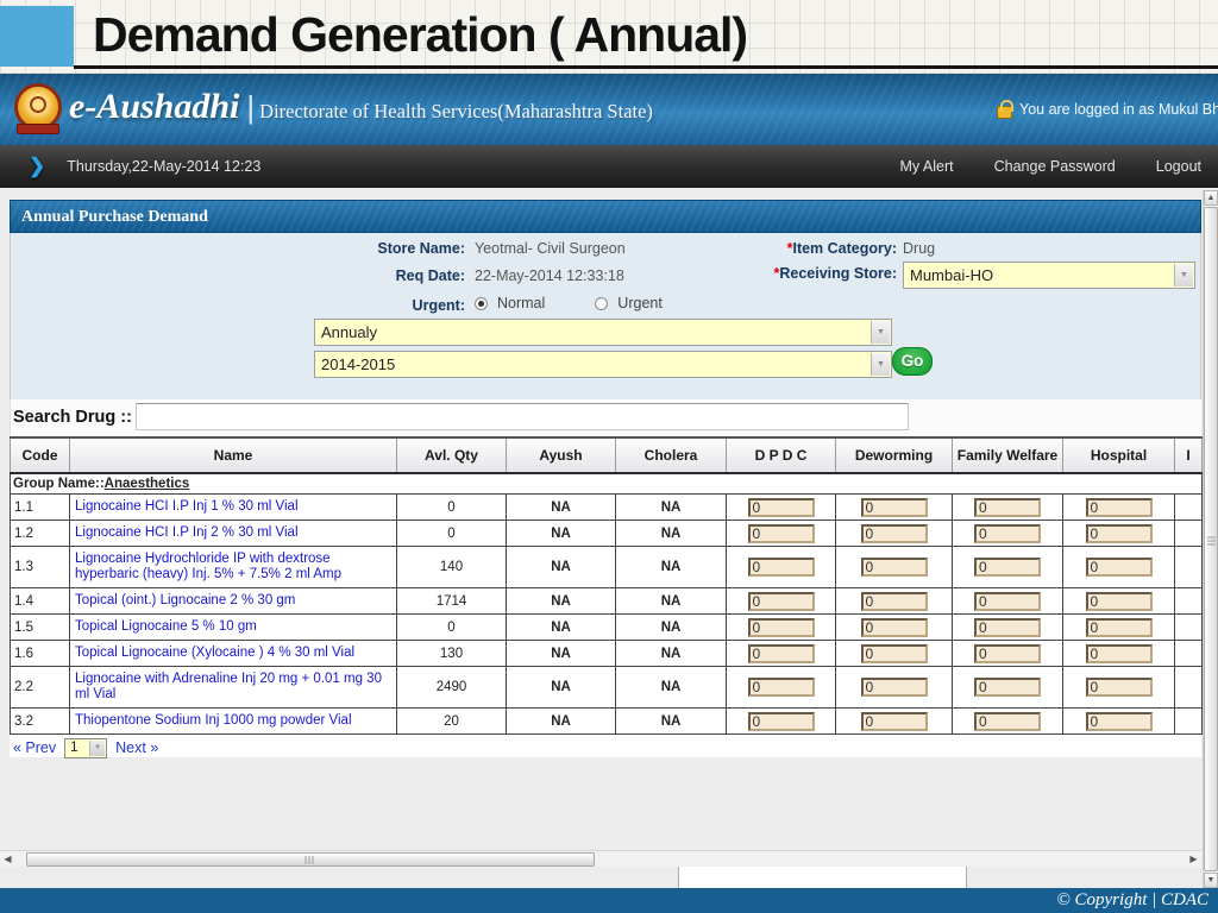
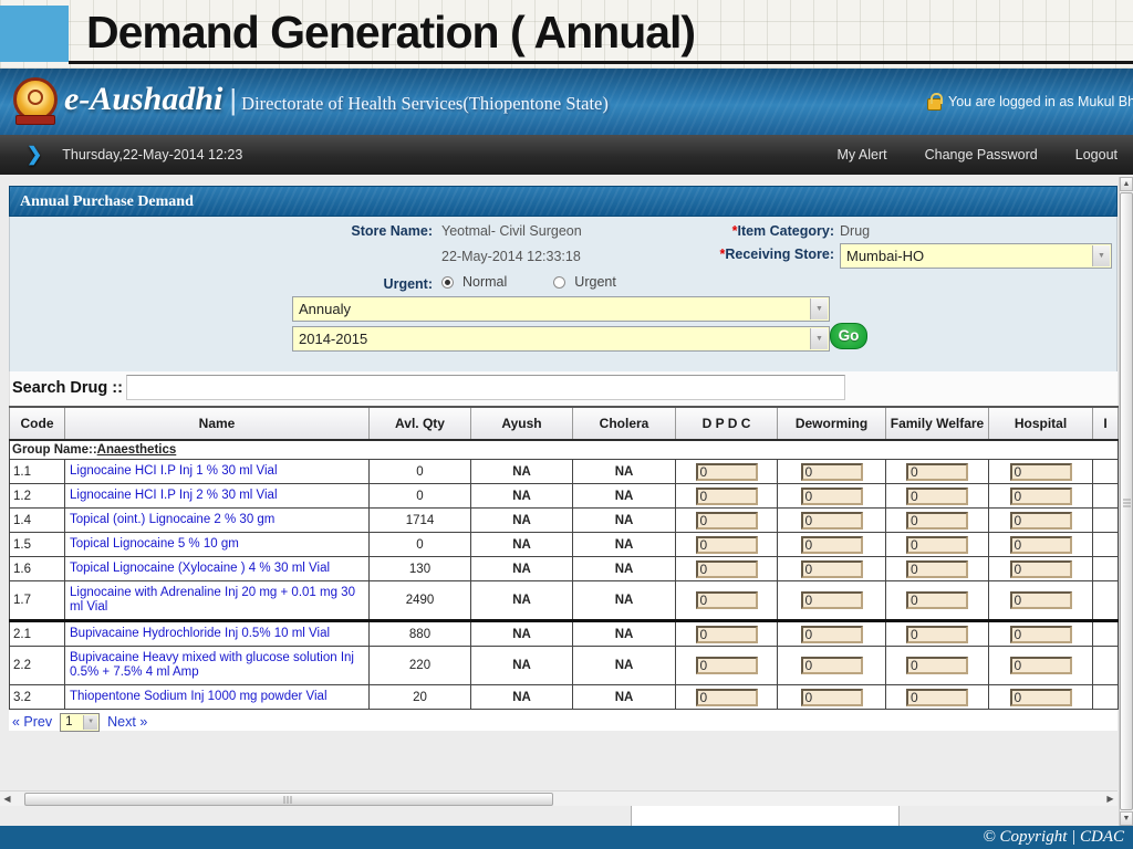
  Demand Generation ( Annual)
  e-Aushadhi
  |
- Directorate of Health Services(Maharashtra State)
+ Directorate of Health Services(Thiopentone State)
  You are logged in as Mukul Bh
  ❯
  Thursday,22-May-2014 12:23
  My Alert
  Change Password
  Logout
  Annual Purchase Demand
  Store Name:
  Yeotmal- Civil Surgeon
- Req Date:
  22-May-2014 12:33:18
  *Item Category:
  Drug
  *Receiving Store:
  Mumbai-HO
  Urgent:
  Normal
  Urgent
  Annualy
  2014-2015
  Go
  Search Drug ::
  Code	Name	Avl. Qty	Ayush	Cholera	D P D C	Deworming	Family Welfare	Hospital	I
  Group Name::Anaesthetics
  1.1	Lignocaine HCI I.P Inj 1 % 30 ml Vial	0	NA	NA	0	0	0	0
  1.2	Lignocaine HCI I.P Inj 2 % 30 ml Vial	0	NA	NA	0	0	0	0
- 1.3	Lignocaine Hydrochloride IP with dextrose hyperbaric (heavy) Inj. 5% + 7.5% 2 ml Amp	140	NA	NA	0	0	0	0
  1.4	Topical (oint.) Lignocaine 2 % 30 gm	1714	NA	NA	0	0	0	0
  1.5	Topical Lignocaine 5 % 10 gm	0	NA	NA	0	0	0	0
  1.6	Topical Lignocaine (Xylocaine ) 4 % 30 ml Vial	130	NA	NA	0	0	0	0
- 2.2	Lignocaine with Adrenaline Inj 20 mg + 0.01 mg 30 ml Vial	2490	NA	NA	0	0	0	0
+ 1.7	Lignocaine with Adrenaline Inj 20 mg + 0.01 mg 30 ml Vial	2490	NA	NA	0	0	0	0
+ 2.1	Bupivacaine Hydrochloride Inj 0.5% 10 ml Vial	880	NA	NA	0	0	0	0
+ 2.2	Bupivacaine Heavy mixed with glucose solution Inj 0.5% + 7.5% 4 ml Amp	220	NA	NA	0	0	0	0
  3.2	Thiopentone Sodium Inj 1000 mg powder Vial	20	NA	NA	0	0	0	0
  « Prev
  1
  Next »
  ◀
  ▶
  © Copyright | CDAC
